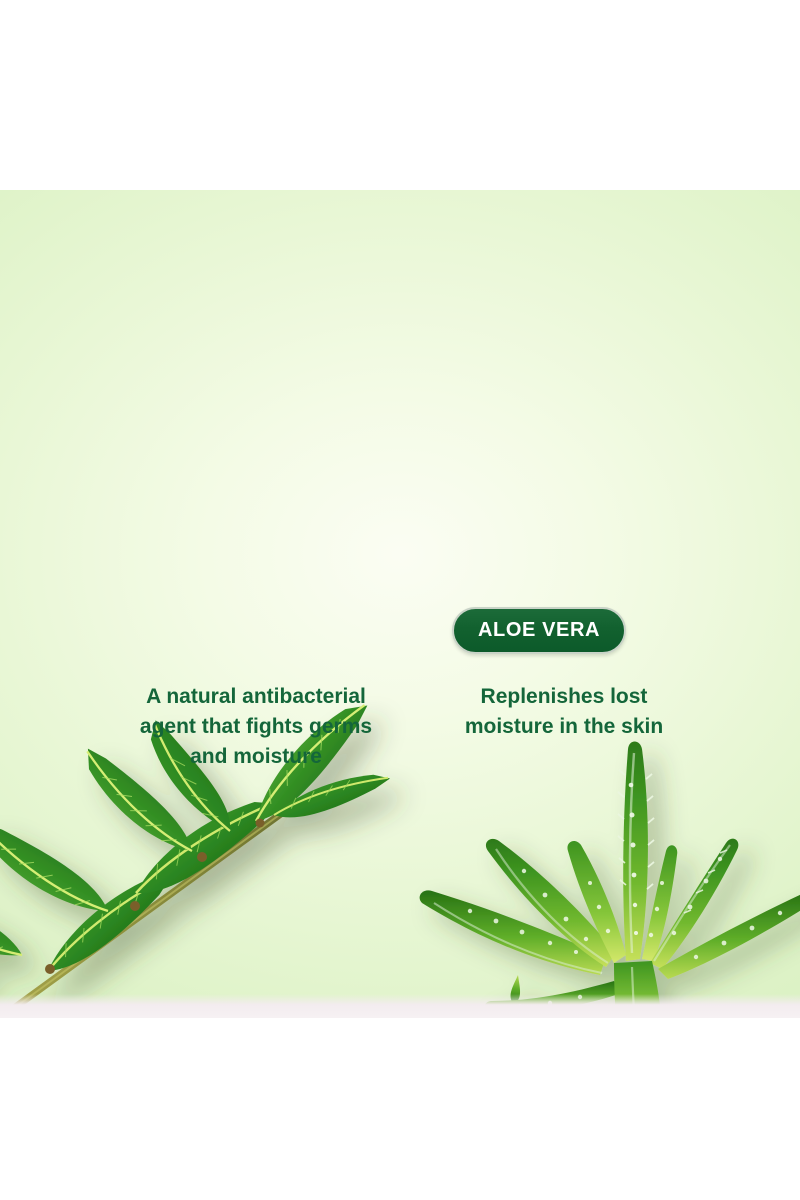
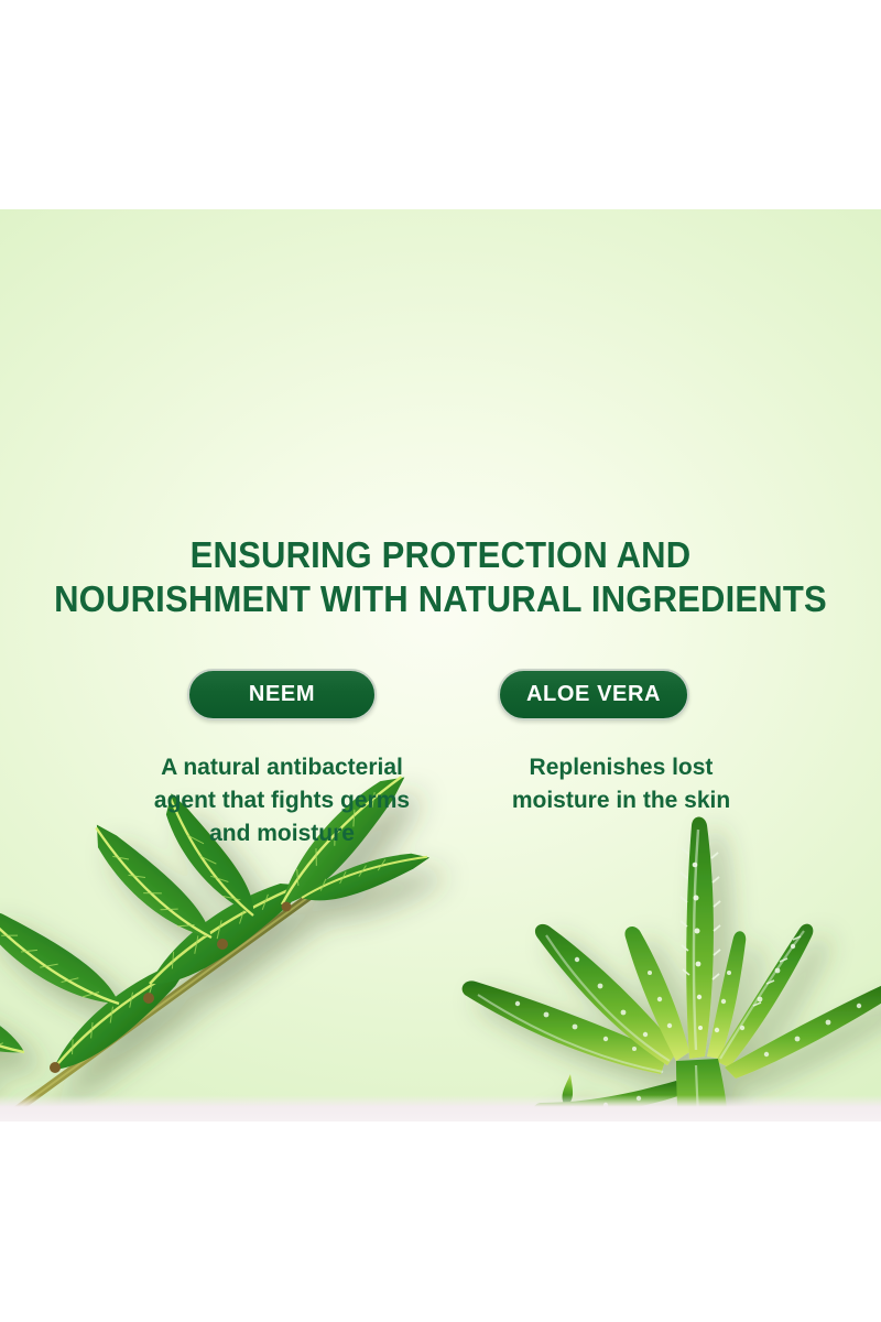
+ ENSURING PROTECTION AND
+ NOURISHMENT WITH NATURAL INGREDIENTS
+ NEEM
  ALOE VERA
  A natural antibacterial agent that fights germs and moisture
  Replenishes lost moisture in the skin
